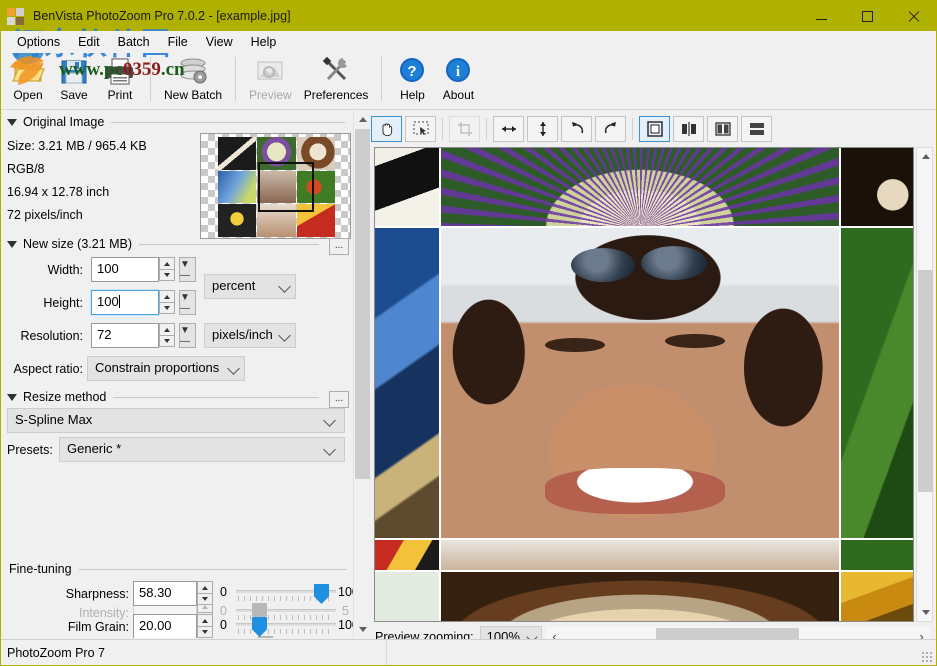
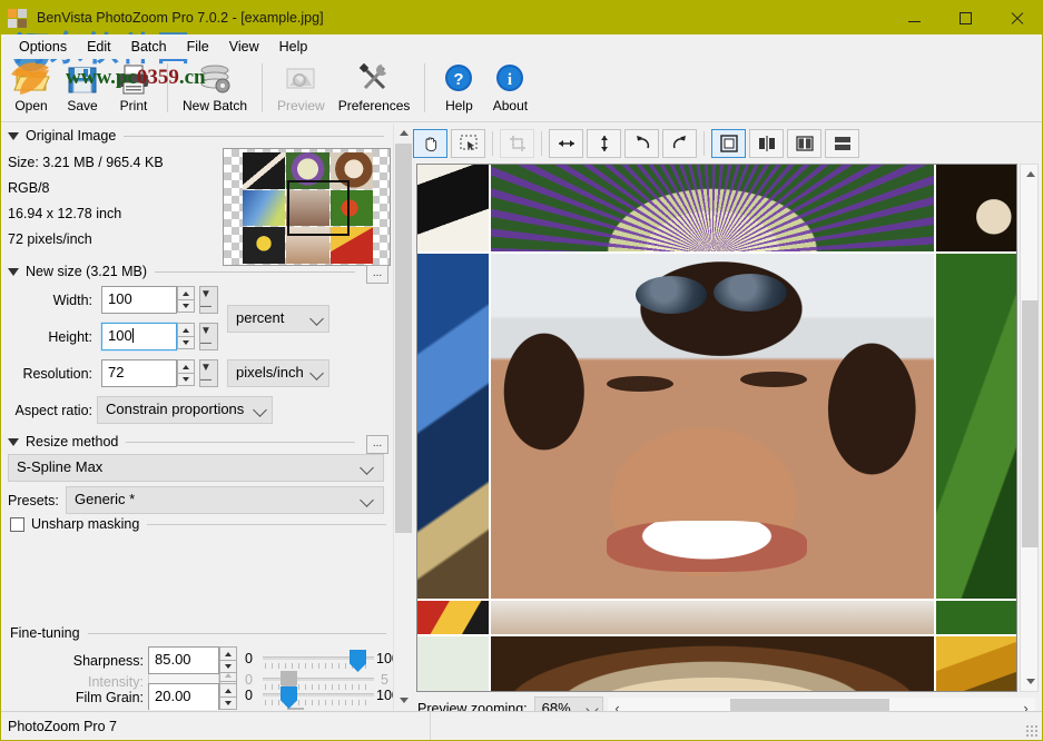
  BenVista PhotoZoom Pro 7.0.2 - [example.jpg]
  www.pc0359.cn
  Options
  Edit
  Batch
  File
  View
  Help
  Open
  Save
  Print
  New Batch
  Preview
  Preferences
  ?
  Help
  i
  About
  Original Image
  Size: 3.21 MB / 965.4 KB
  RGB/8
  16.94 x 12.78 inch
  72 pixels/inch
  New size (3.21 MB)
  ...
  Width:
  100
  ▼—
  percent
  Height:
  100
  ▼—
  Resolution:
  72
  ▼—
  pixels/inch
  Aspect ratio:
  Constrain proportions
  Resize method
  ...
  S-Spline Max
  Presets:
  Generic *
+ Unsharp masking
  Intensity:
  0
  5
  Fine-tuning
  Sharpness:
- 58.30
+ 85.00
  0
  Film Grain:
  20.00
  0
  Preview zooming:
- 100%
+ 68%
  ‹
  ›
  PhotoZoom Pro 7
